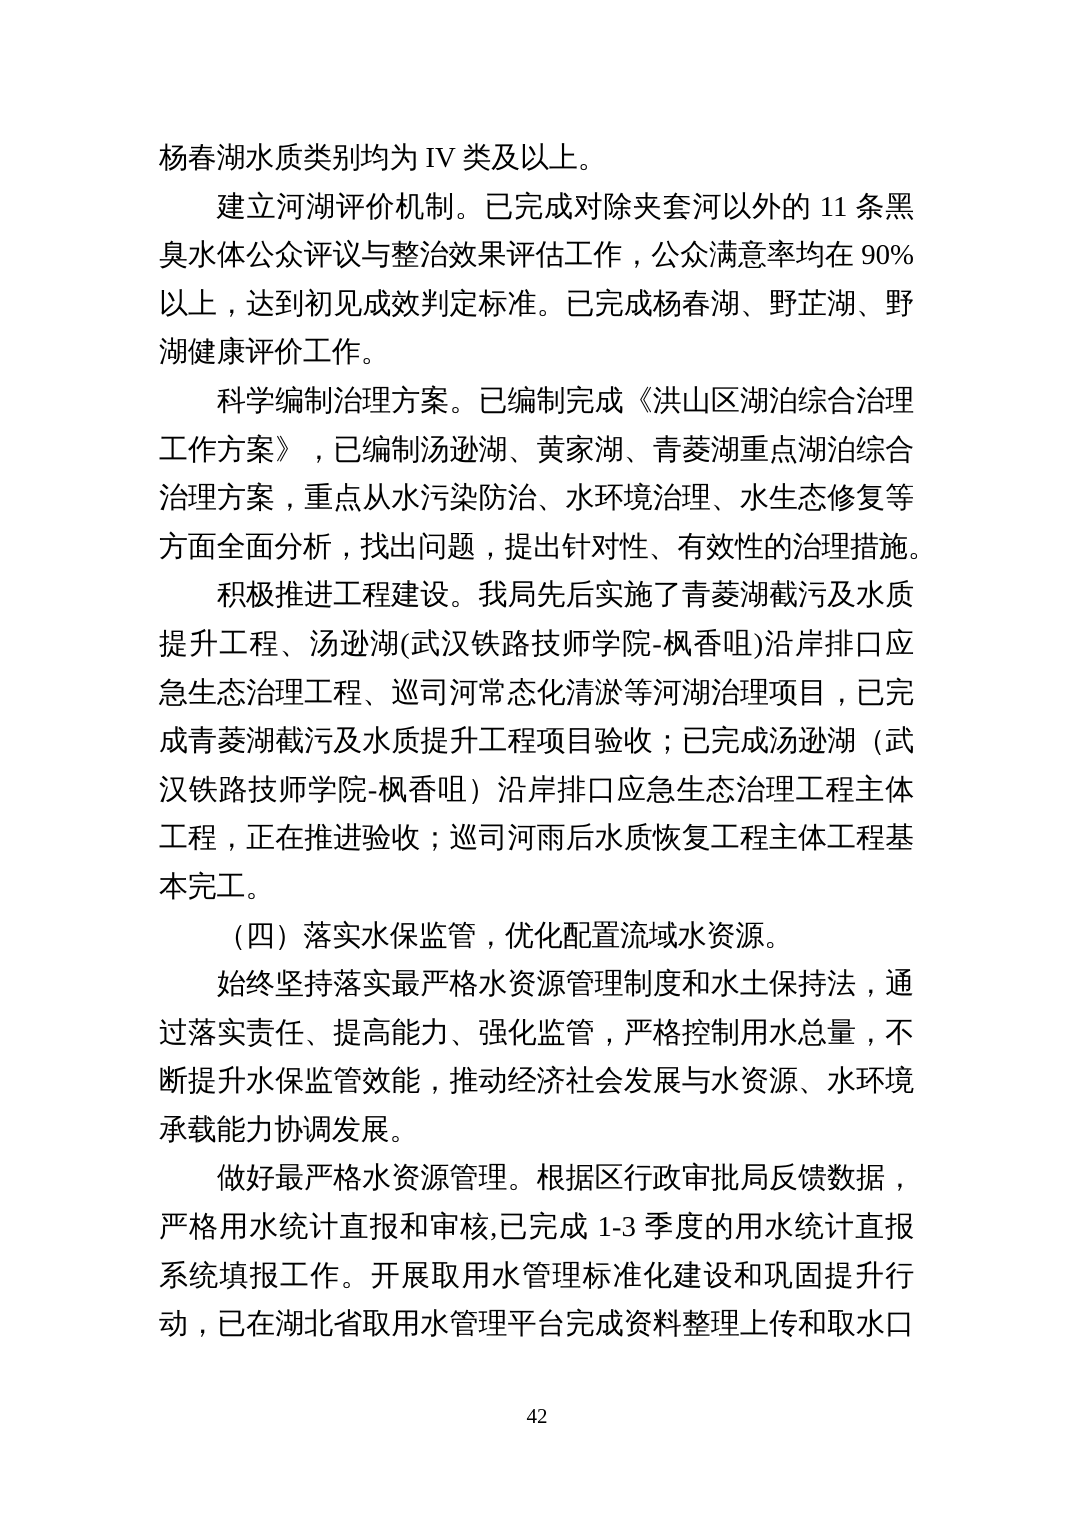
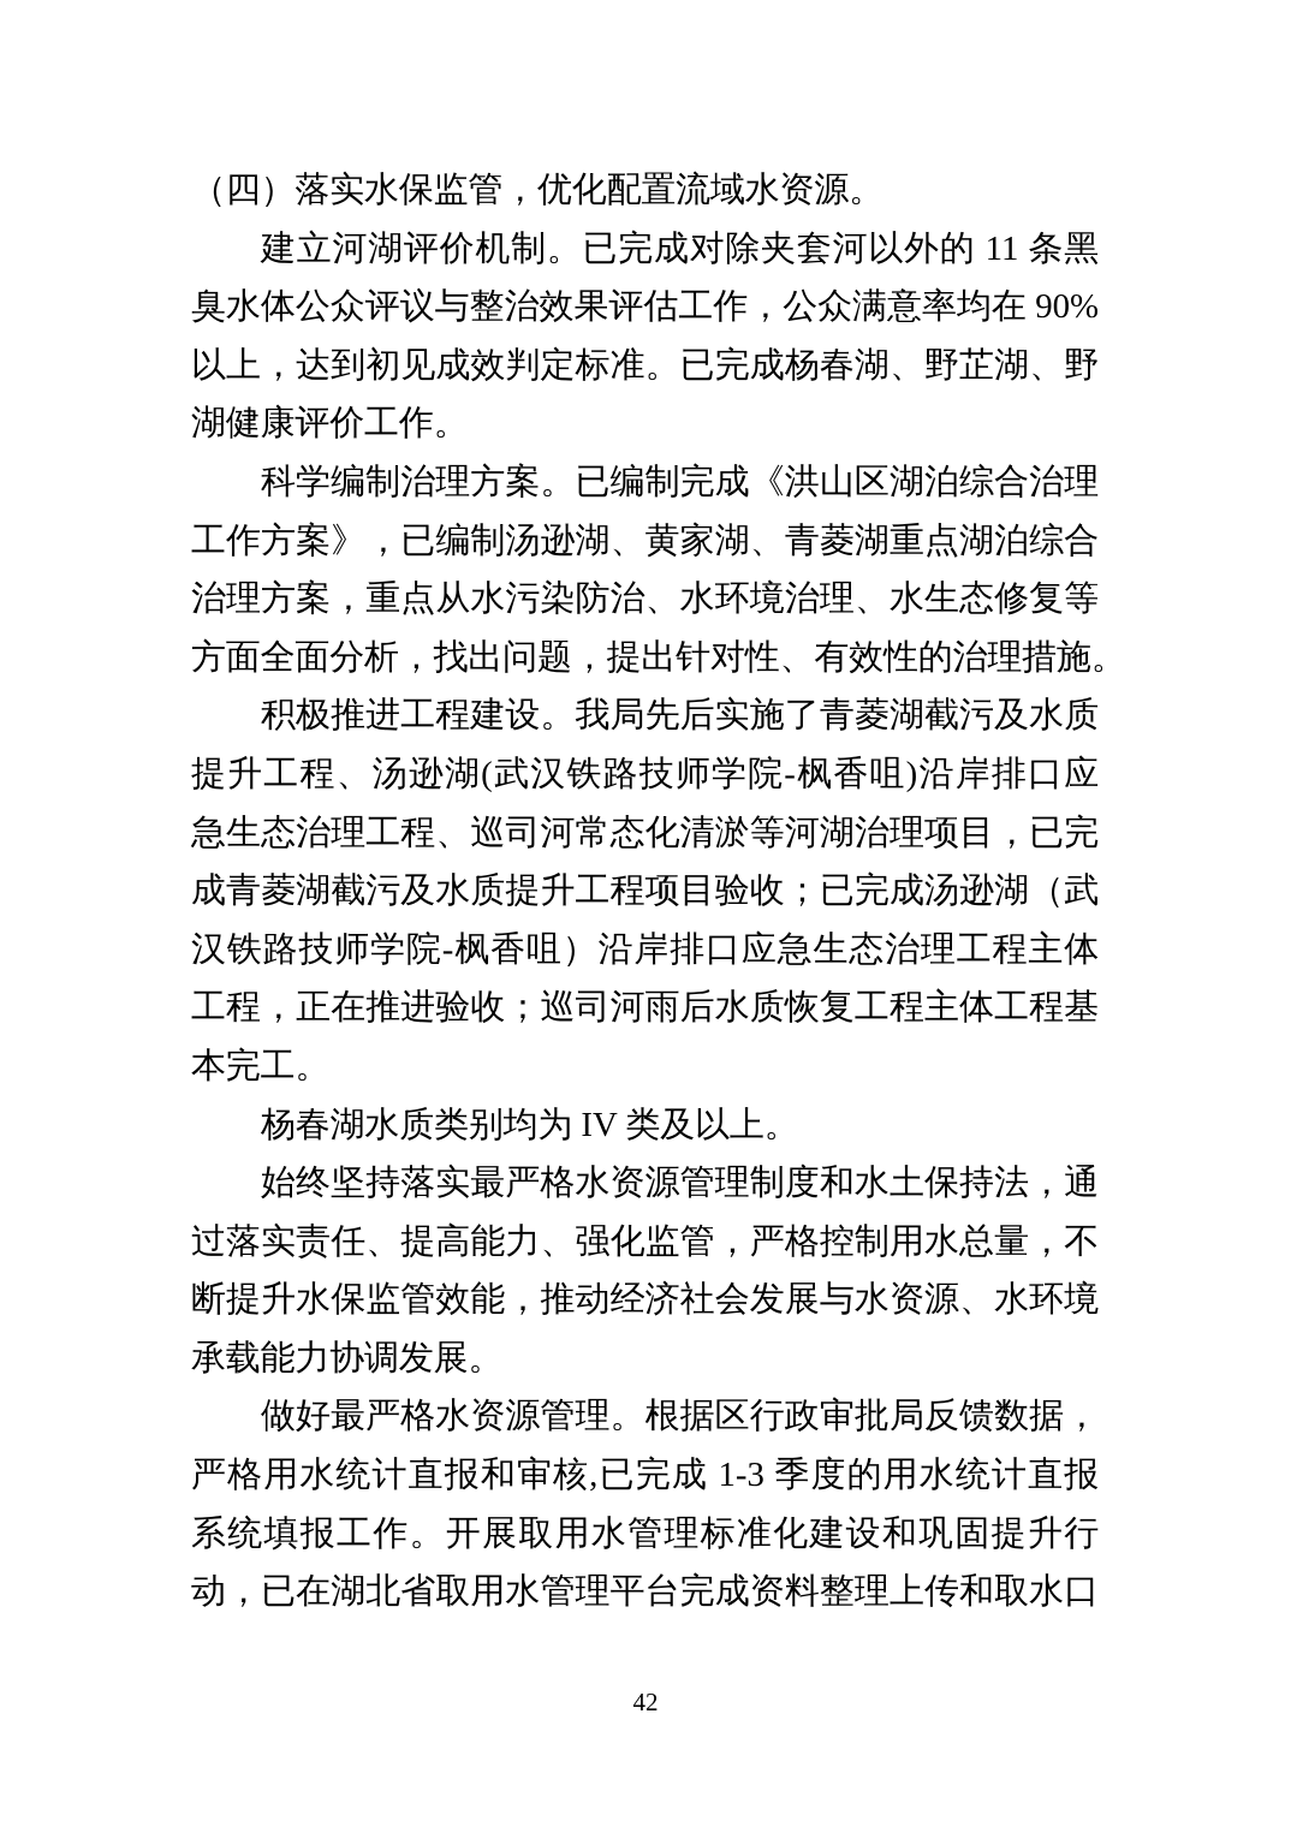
- 杨春湖水质类别均为 IV 类及以上。
+ （四）落实水保监管，优化配置流域水资源。
  建立河湖评价机制。已完成对除夹套河以外的 11 条黑
  臭水体公众评议与整治效果评估工作，公众满意率均在 90%
  以上，达到初见成效判定标准。已完成杨春湖、野芷湖、野
  湖健康评价工作。
  科学编制治理方案。已编制完成《洪山区湖泊综合治理
  工作方案》，已编制汤逊湖、黄家湖、青菱湖重点湖泊综合
  治理方案，重点从水污染防治、水环境治理、水生态修复等
  方面全面分析，找出问题，提出针对性、有效性的治理措施。
  积极推进工程建设。我局先后实施了青菱湖截污及水质
  提升工程、汤逊湖(武汉铁路技师学院-枫香咀)沿岸排口应
  急生态治理工程、巡司河常态化清淤等河湖治理项目，已完
  成青菱湖截污及水质提升工程项目验收；已完成汤逊湖（武
  汉铁路技师学院-枫香咀）沿岸排口应急生态治理工程主体
  工程，正在推进验收；巡司河雨后水质恢复工程主体工程基
  本完工。
- （四）落实水保监管，优化配置流域水资源。
+ 杨春湖水质类别均为 IV 类及以上。
  始终坚持落实最严格水资源管理制度和水土保持法，通
  过落实责任、提高能力、强化监管，严格控制用水总量，不
  断提升水保监管效能，推动经济社会发展与水资源、水环境
  承载能力协调发展。
  做好最严格水资源管理。根据区行政审批局反馈数据，
  严格用水统计直报和审核,已完成 1-3 季度的用水统计直报
  系统填报工作。开展取用水管理标准化建设和巩固提升行
  动，已在湖北省取用水管理平台完成资料整理上传和取水口
  42
